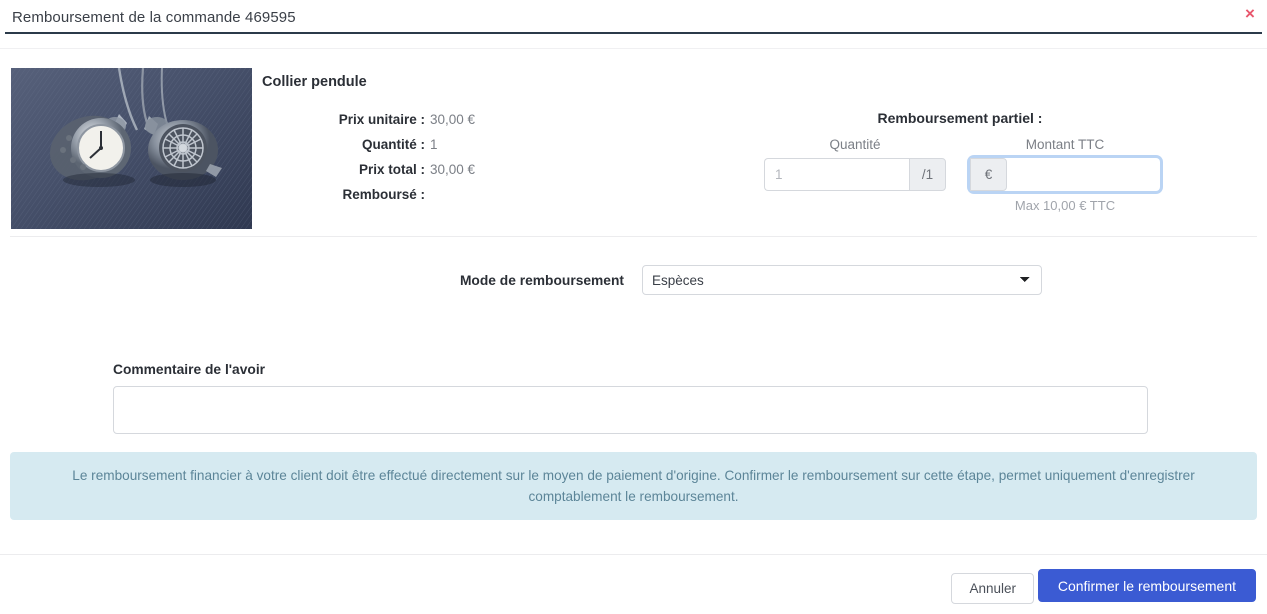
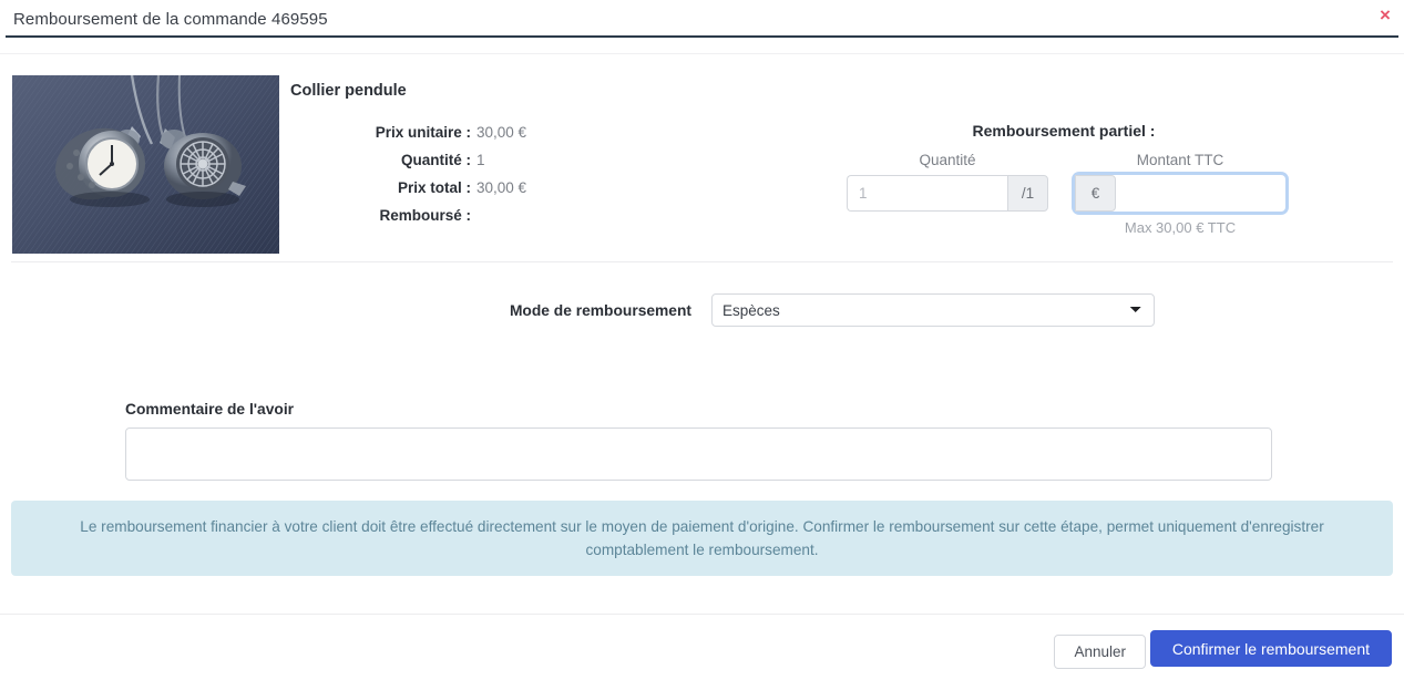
  Remboursement de la commande 469595
  ×
  Collier pendule
  Prix unitaire :
  30,00 €
  Quantité :
  1
  Prix total :
  30,00 €
  Remboursé :
  Remboursement partiel :
  Quantité
  1
  /1
  Montant TTC
  €
- Max 10,00 € TTC
+ Max 30,00 € TTC
  Mode de remboursement
  Espèces
  Commentaire de l'avoir
  Le remboursement financier à votre client doit être effectué directement sur le moyen de paiement d'origine. Confirmer le remboursement sur cette étape, permet uniquement d'enregistrer comptablement le remboursement.
  Annuler
  Confirmer le remboursement
